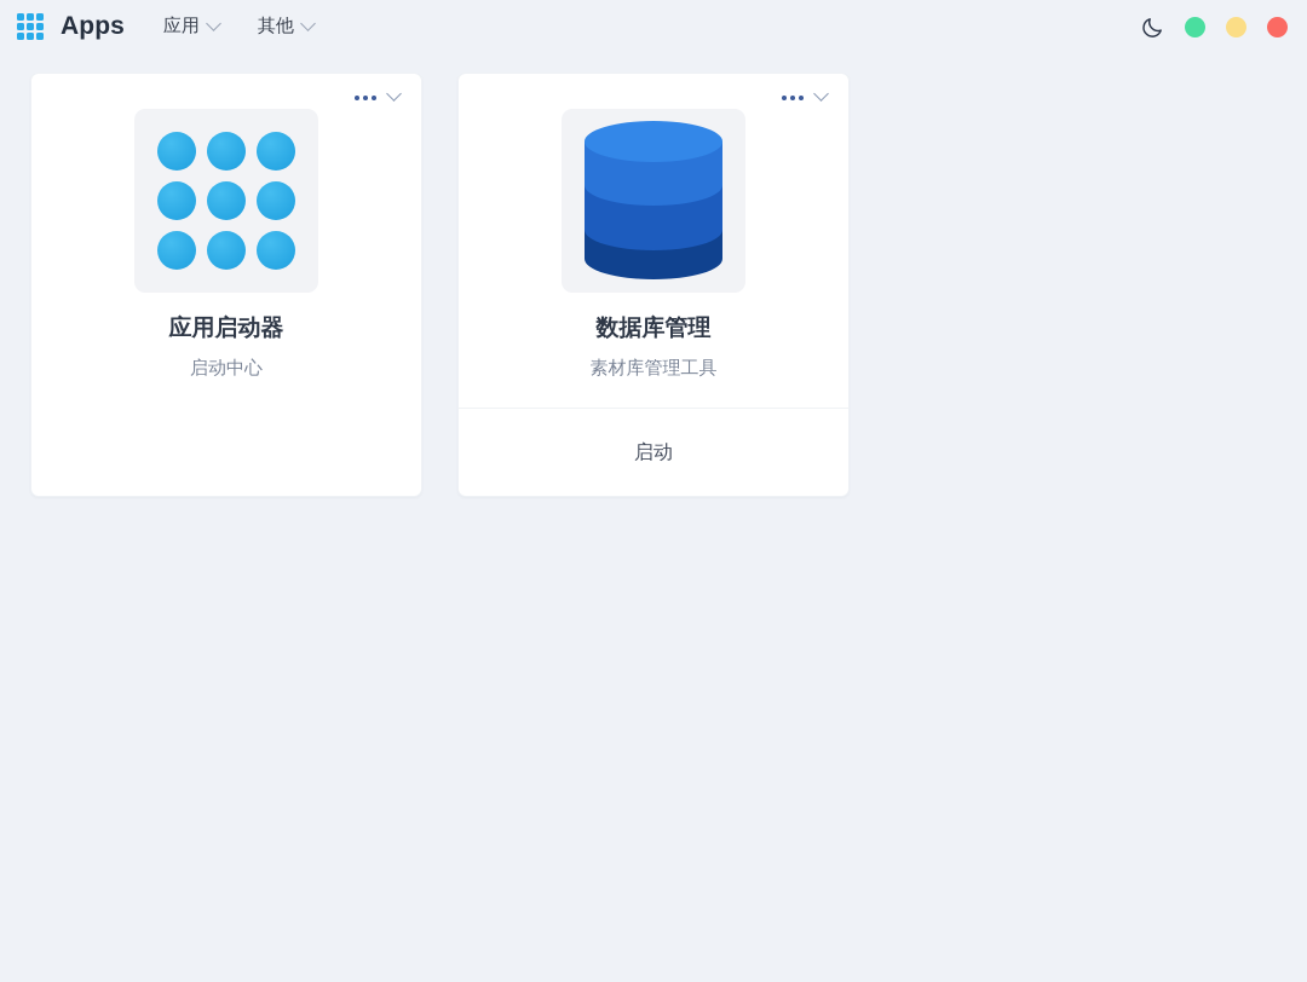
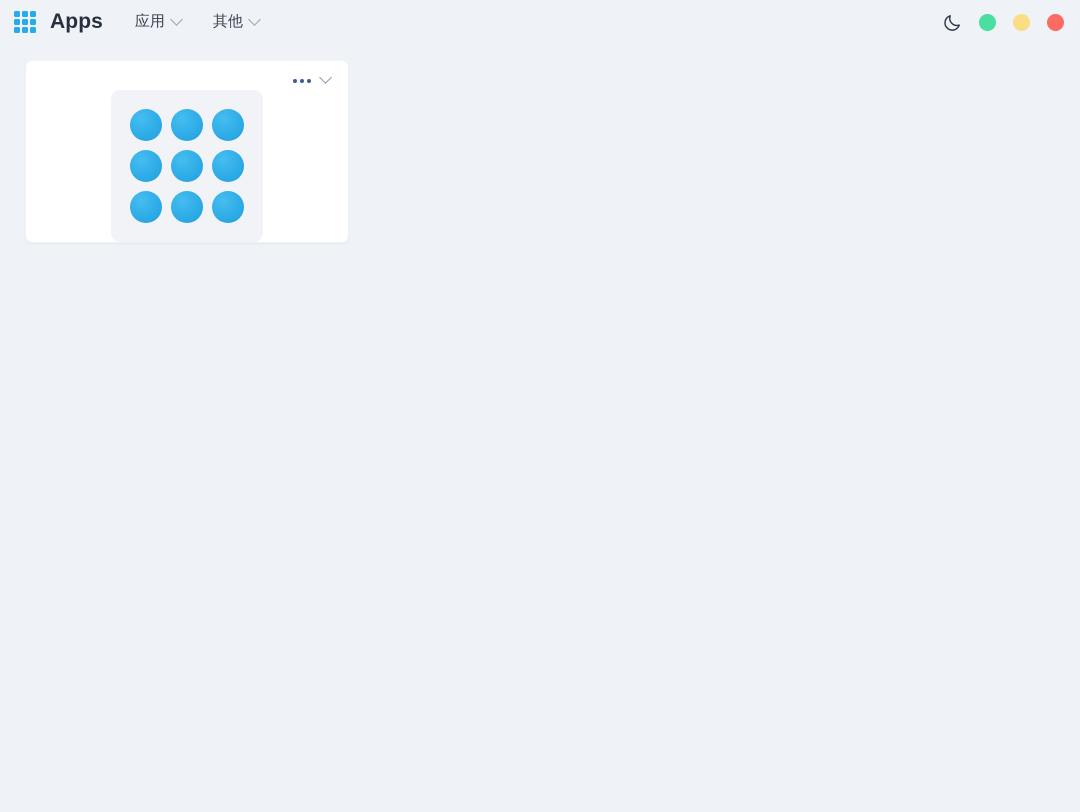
  Apps
  应用
  其他
- 应用启动器
- 启动中心
- 数据库管理
- 素材库管理工具
- 启动
